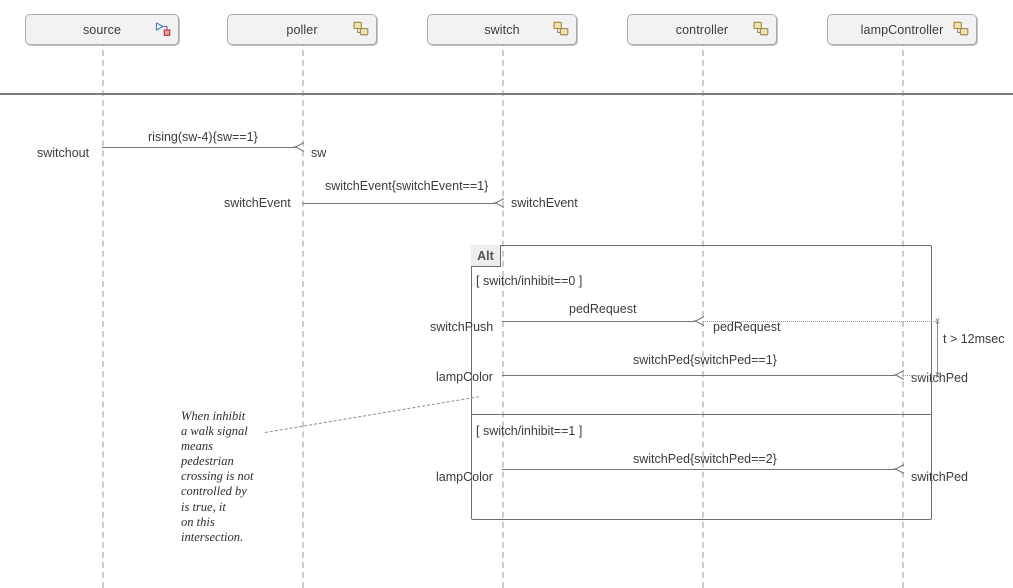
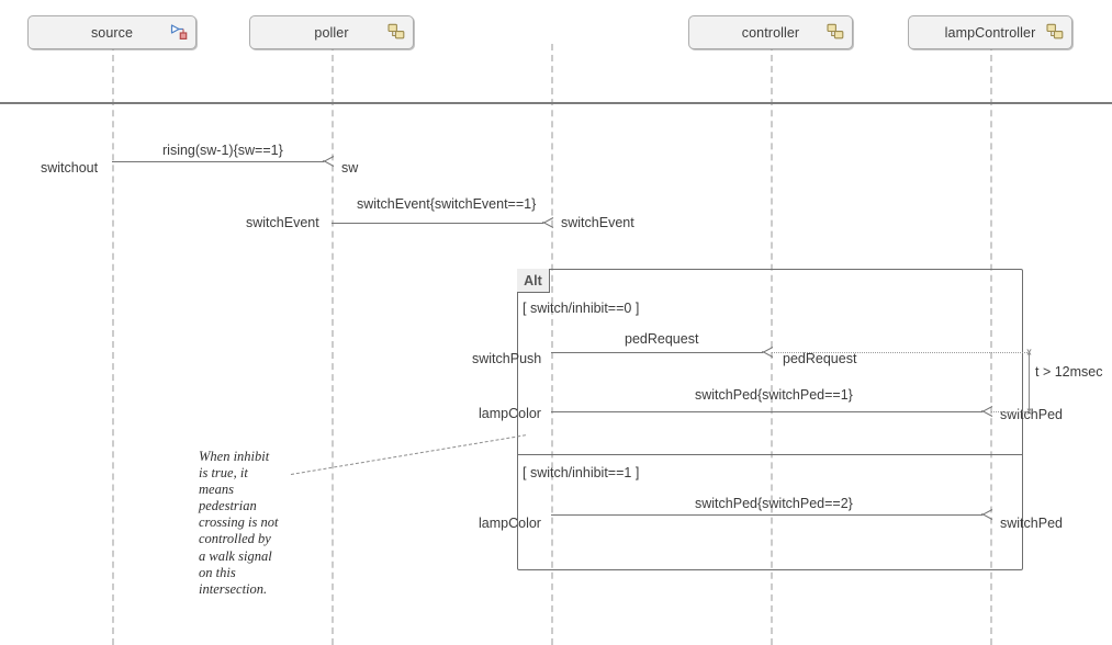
  source
  poller
- switch
  controller
  lampController
  switchout
- rising(sw-4){sw==1}
+ rising(sw-1){sw==1}
  sw
  switchEvent
  switchEvent{switchEvent==1}
  switchEvent
  Alt
  [ switch/inhibit==0 ]
  [ switch/inhibit==1 ]
  switchPush
  pedRequest
  pedRequest
  lampColor
  switchPed{switchPed==1}
  switchPed
  t > 12msec
  lampColor
  switchPed{switchPed==2}
  switchPed
  When inhibit
- a walk signal
+ is true, it
  means
  pedestrian
  crossing is not
  controlled by
- is true, it
+ a walk signal
  on this
  intersection.
